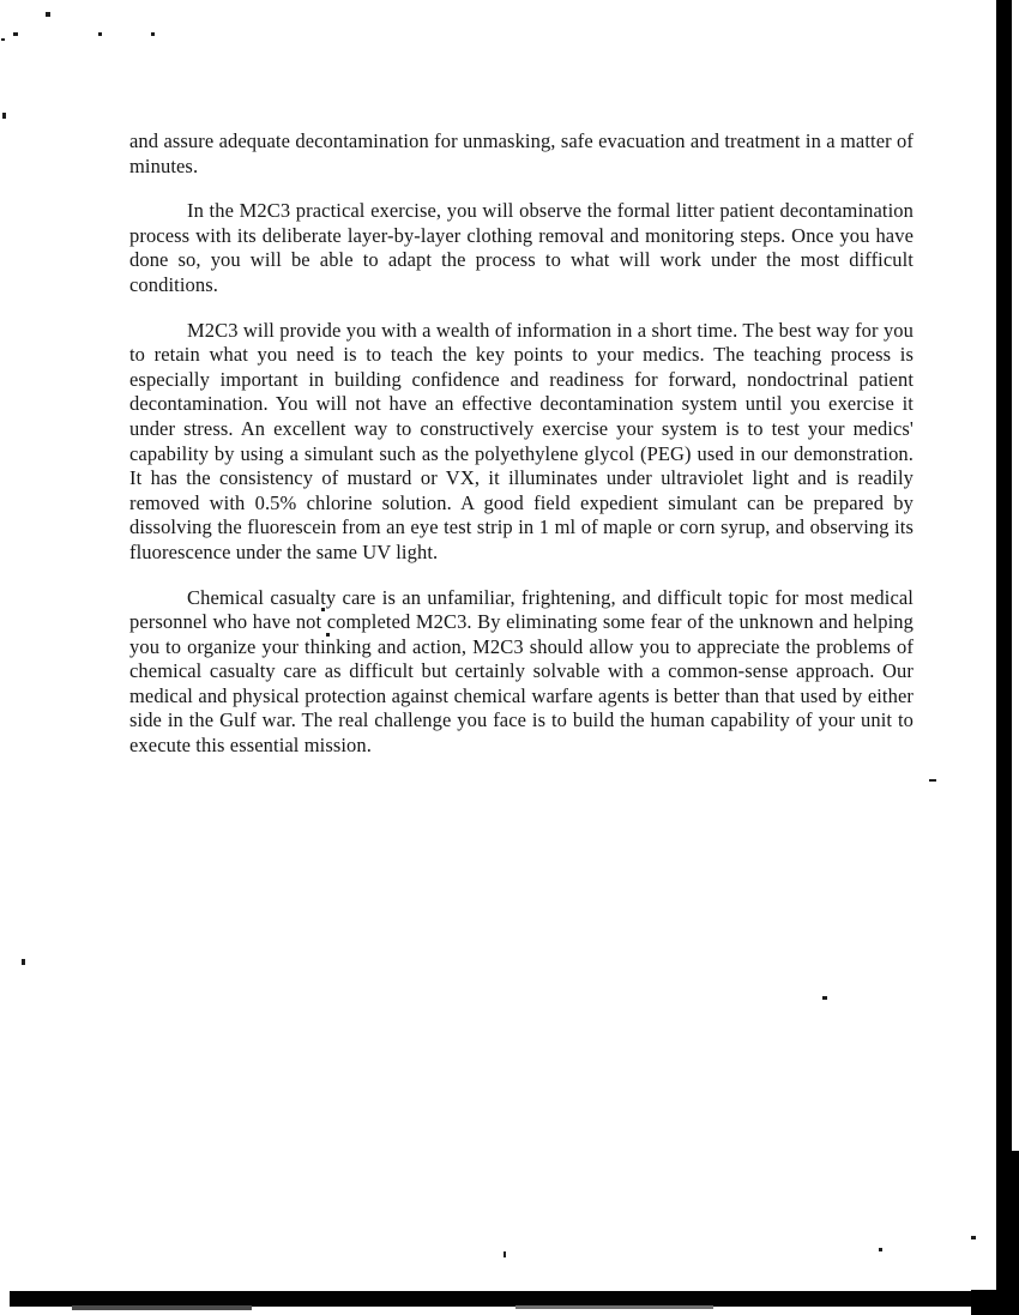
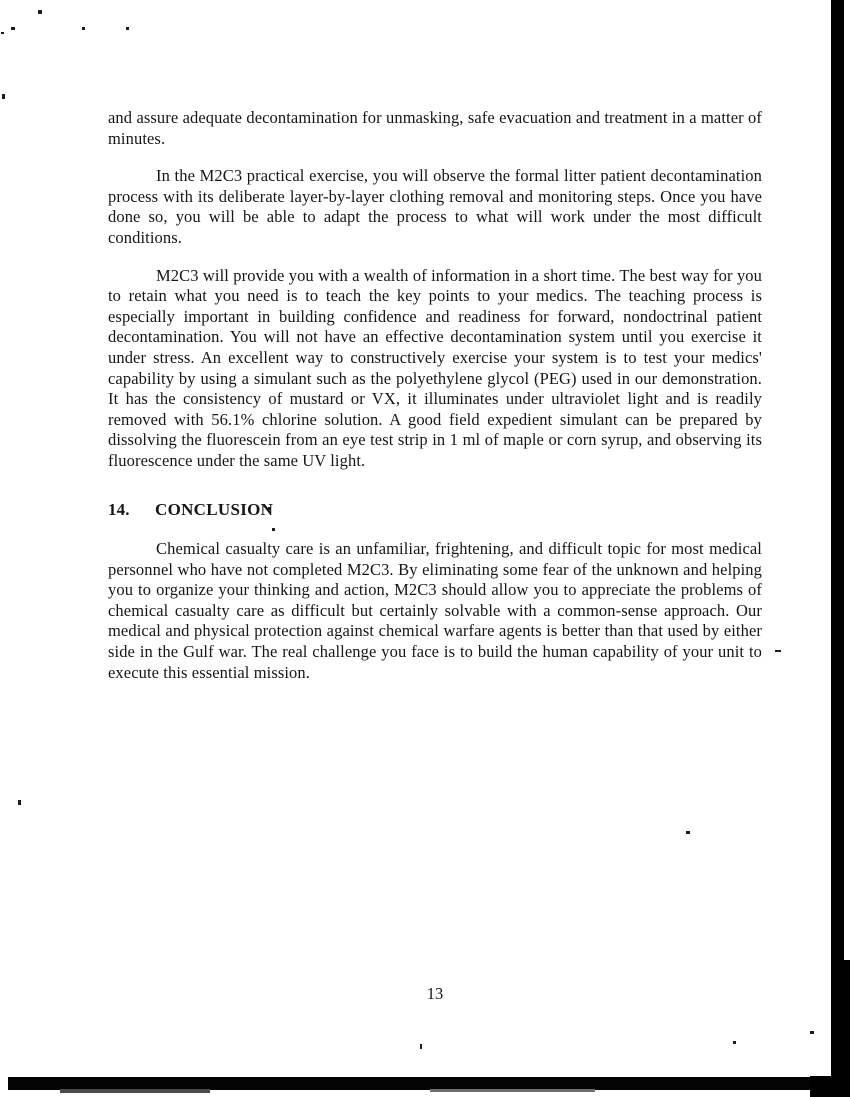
  and assure adequate decontamination for unmasking, safe evacuation and treatment in a matter of minutes.
  In the M2C3 practical exercise, you will observe the formal litter patient decontamination process with its deliberate layer-by-layer clothing removal and monitoring steps. Once you have done so, you will be able to adapt the process to what will work under the most difficult conditions.
- M2C3 will provide you with a wealth of information in a short time. The best way for you to retain what you need is to teach the key points to your medics. The teaching process is especially important in building confidence and readiness for forward, nondoctrinal patient decontamination. You will not have an effective decontamination system until you exercise it under stress. An excellent way to constructively exercise your system is to test your medics' capability by using a simulant such as the polyethylene glycol (PEG) used in our demonstration. It has the consistency of mustard or VX, it illuminates under ultraviolet light and is readily removed with 0.5% chlorine solution. A good field expedient simulant can be prepared by dissolving the fluorescein from an eye test strip in 1 ml of maple or corn syrup, and observing its fluorescence under the same UV light.
+ M2C3 will provide you with a wealth of information in a short time. The best way for you to retain what you need is to teach the key points to your medics. The teaching process is especially important in building confidence and readiness for forward, nondoctrinal patient decontamination. You will not have an effective decontamination system until you exercise it under stress. An excellent way to constructively exercise your system is to test your medics' capability by using a simulant such as the polyethylene glycol (PEG) used in our demonstration. It has the consistency of mustard or VX, it illuminates under ultraviolet light and is readily removed with 56.1% chlorine solution. A good field expedient simulant can be prepared by dissolving the fluorescein from an eye test strip in 1 ml of maple or corn syrup, and observing its fluorescence under the same UV light.
+ 14.
+ CONCLUSION
  Chemical casualty care is an unfamiliar, frightening, and difficult topic for most medical personnel who have not completed M2C3. By eliminating some fear of the unknown and helping you to organize your thinking and action, M2C3 should allow you to appreciate the problems of chemical casualty care as difficult but certainly solvable with a common-sense approach. Our medical and physical protection against chemical warfare agents is better than that used by either side in the Gulf war. The real challenge you face is to build the human capability of your unit to execute this essential mission.
+ 13
